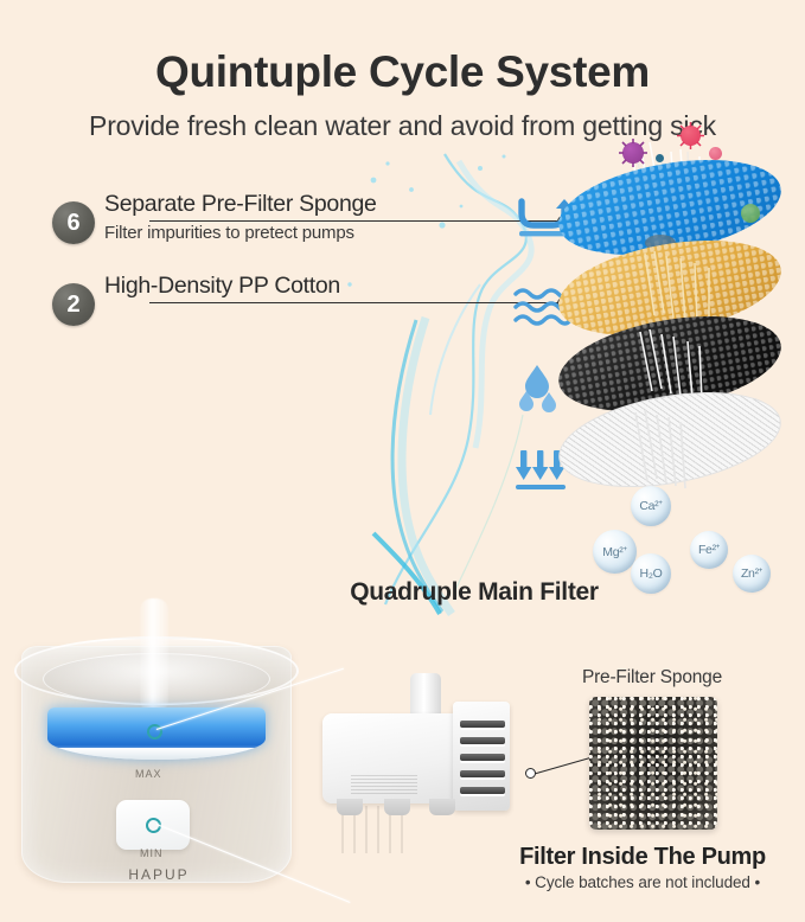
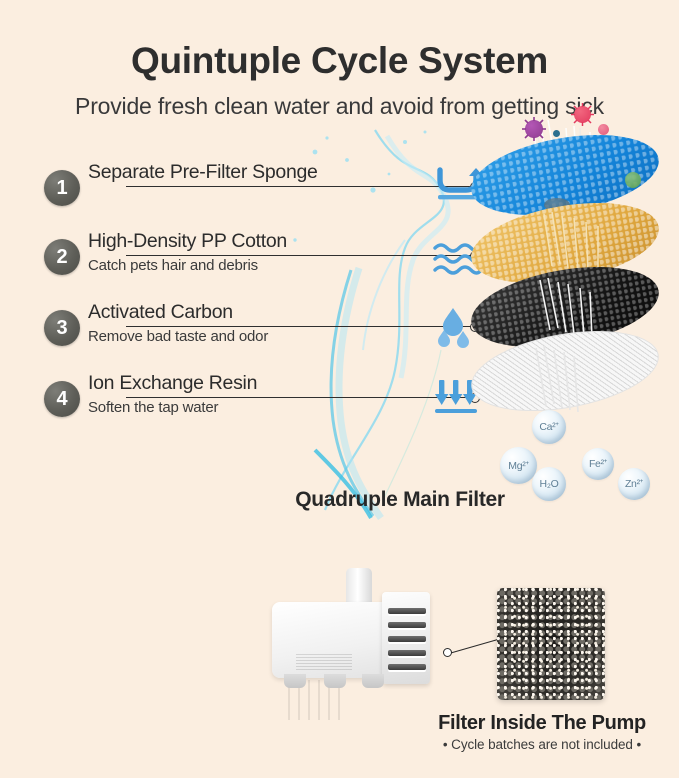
  Quintuple Cycle System
  Provide fresh clean water and avoid from getting sck
- 6
+ 1
  Separate Pre-Filter Sponge
- Filter impurities to pretect pumps
  2
  High-Density PP Cotton
+ Catch pets hair and debris
+ 3
+ Activated Carbon
+ Remove bad taste and odor
+ 4
+ Ion Exchange Resin
+ Soften the tap water
  Mg²⁺
  Ca²⁺
  H₂O
  Fe²⁺
  Zn²⁺
  Quadruple Main Filter
- MAX
- MIN
- HAPUP
- Pre-Filter Sponge
  Filter Inside The Pump
  • Cycle batches are not included •
